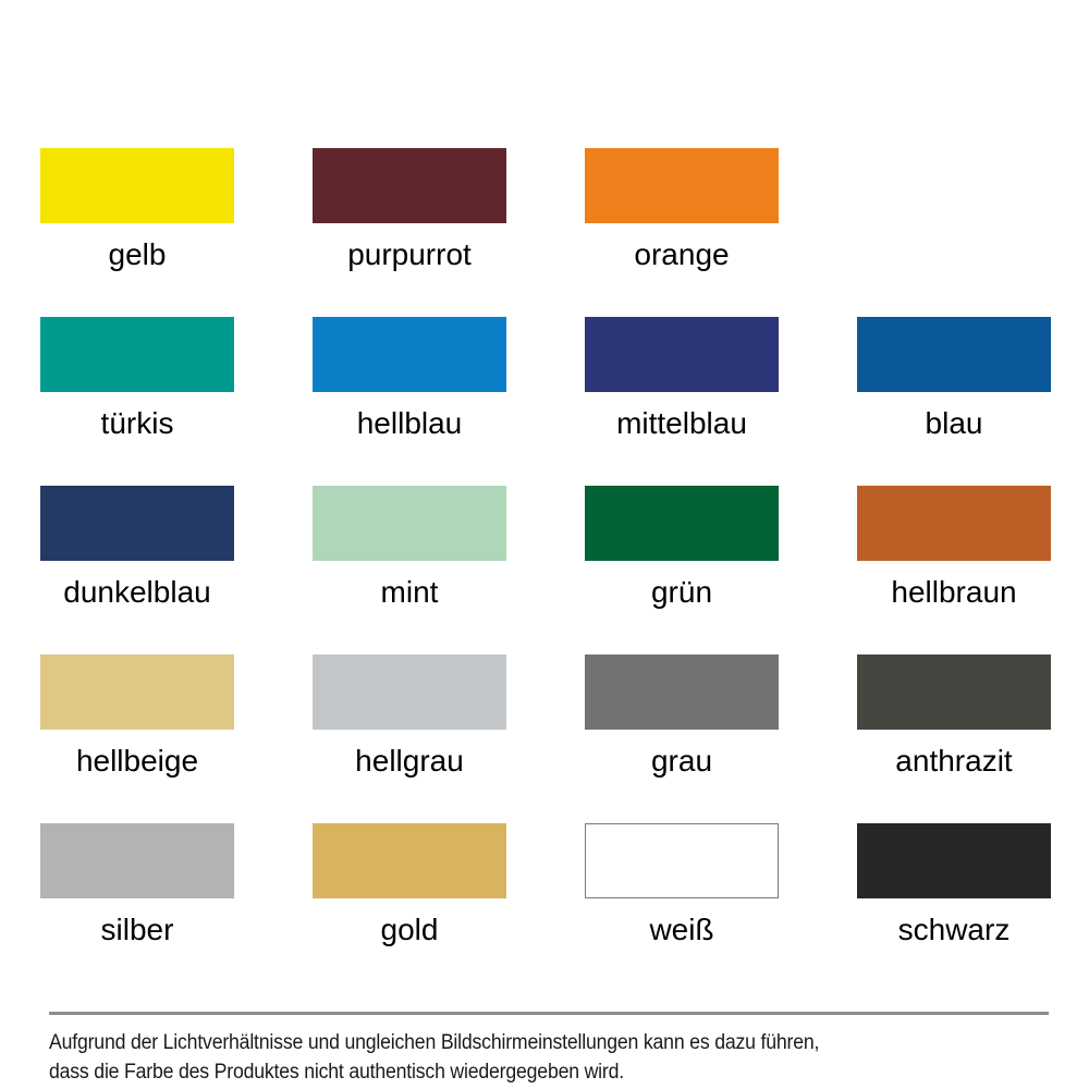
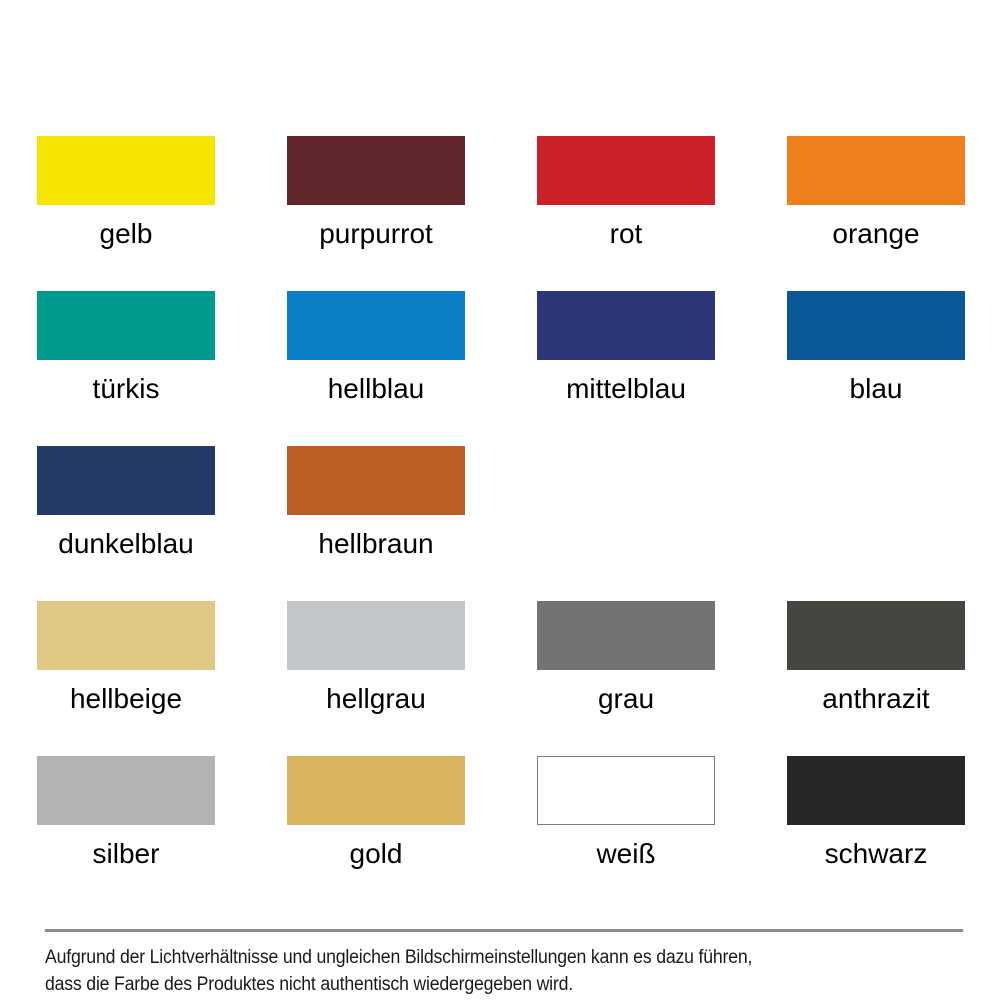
  gelb
  purpurrot
+ rot
  orange
  türkis
  hellblau
  mittelblau
  blau
  dunkelblau
- mint
- grün
  hellbraun
  hellbeige
  hellgrau
  grau
  anthrazit
  silber
  gold
  weiß
  schwarz
  Aufgrund der Lichtverhältnisse und ungleichen Bildschirmeinstellungen kann es dazu führen,
  dass die Farbe des Produktes nicht authentisch wiedergegeben wird.
